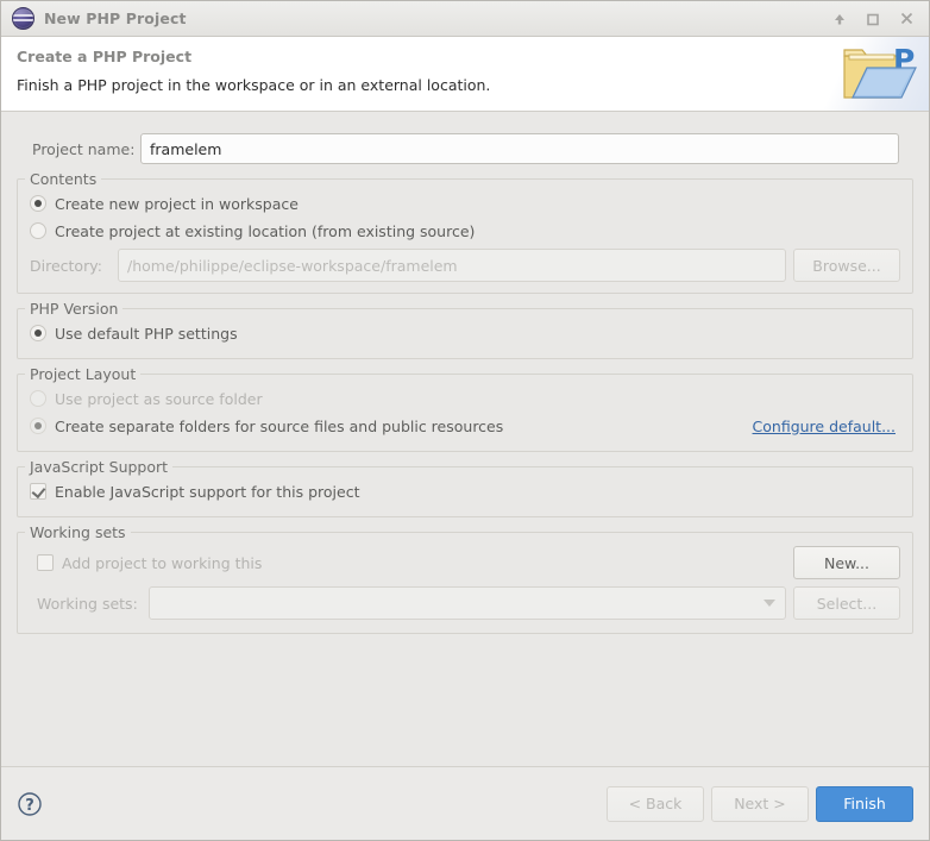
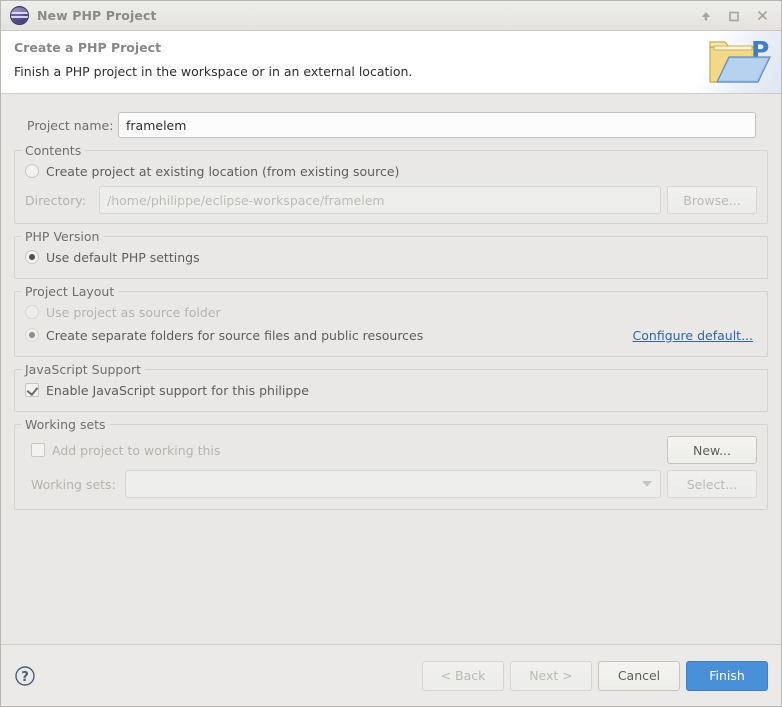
  New PHP Project
  P
  Create a PHP Project
  Finish a PHP project in the workspace or in an external location.
  Project name:
  framelem
  Contents
- Create new project in workspace
  Create project at existing location (from existing source)
  Directory:
  /home/philippe/eclipse-workspace/framelem
  Browse...
  PHP Version
  Use default PHP settings
  Project Layout
  Use project as source folder
  Create separate folders for source files and public resources
  Configure default...
  JavaScript Support
- Enable JavaScript support for this project
+ Enable JavaScript support for this philippe
  Working sets
  Add project to working this
  New...
  Working sets:
  Select...
  ?
  < Back
  Next >
+ Cancel
  Finish
